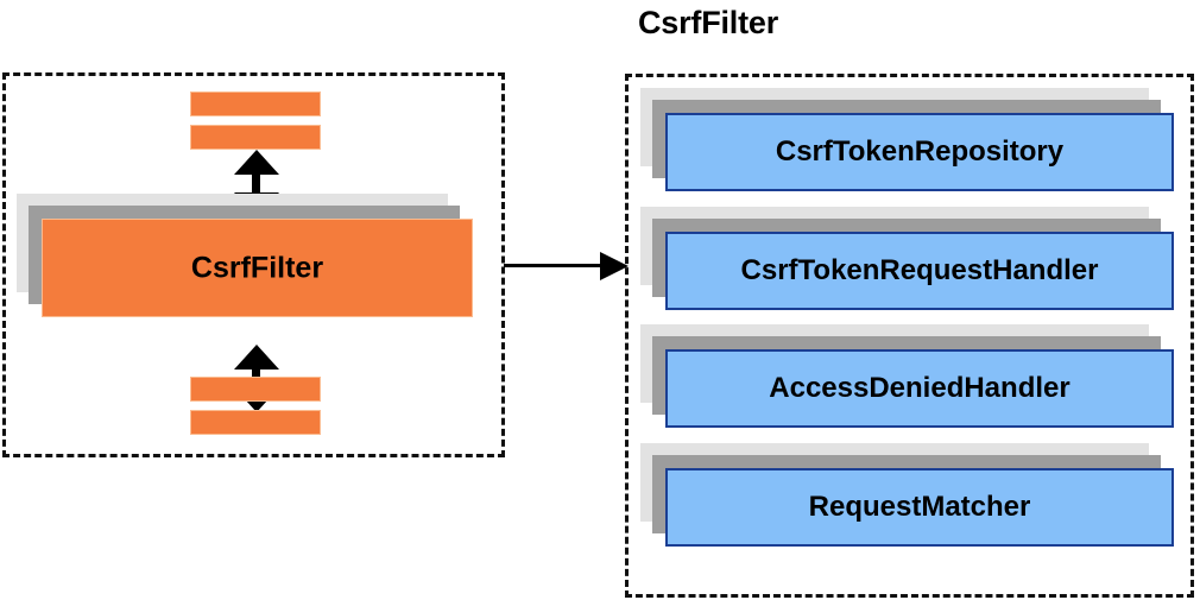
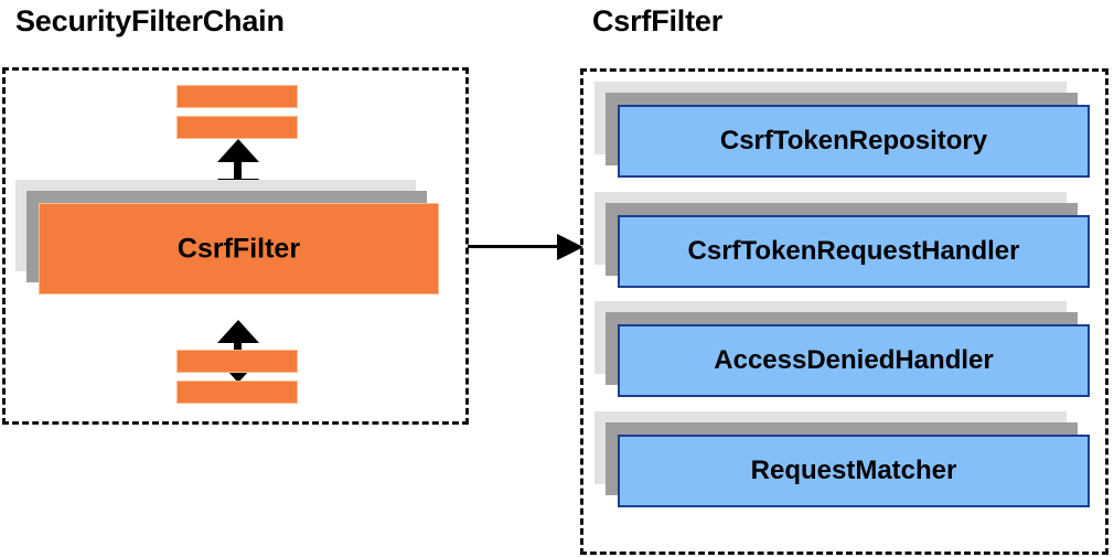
+ SecurityFilterChain
  CsrfFilter
  CsrfFilter
  CsrfTokenRepository
  CsrfTokenRequestHandler
  AccessDeniedHandler
  RequestMatcher
